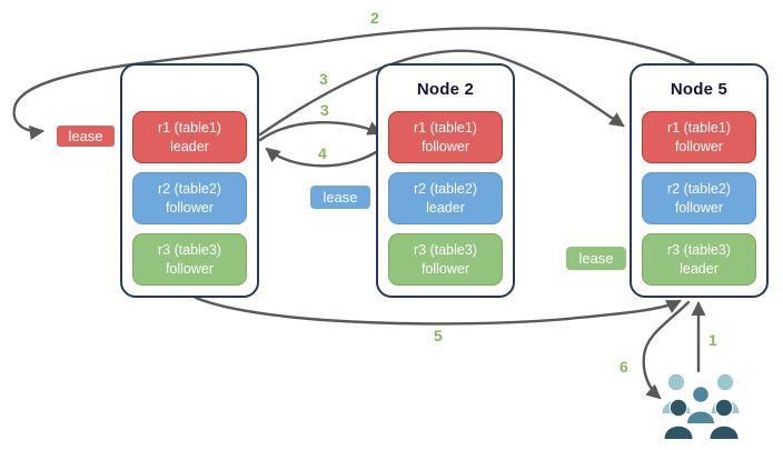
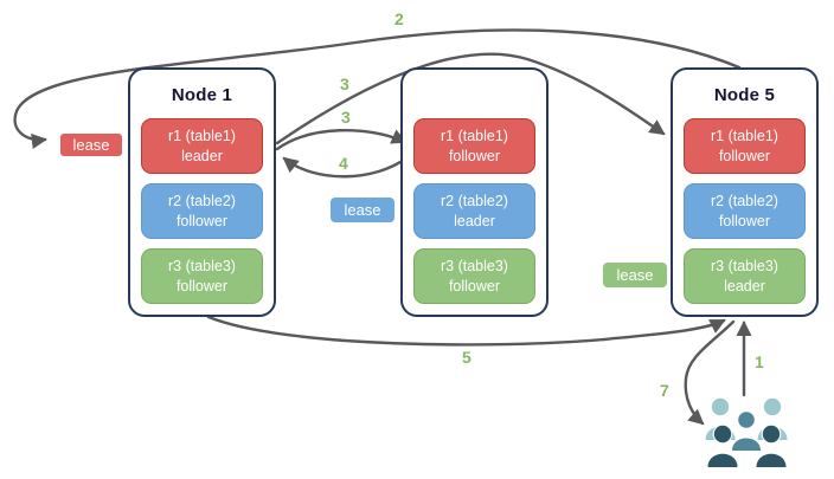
+ Node 1
  r1 (table1)
  leader
  r2 (table2)
  follower
  r3 (table3)
  follower
- Node 2
  r1 (table1)
  follower
  r2 (table2)
  leader
  r3 (table3)
  follower
  Node 5
  r1 (table1)
  follower
  r2 (table2)
  follower
  r3 (table3)
  leader
  lease
  lease
  lease
  2
  3
  3
  4
  5
- 6
+ 7
  1
